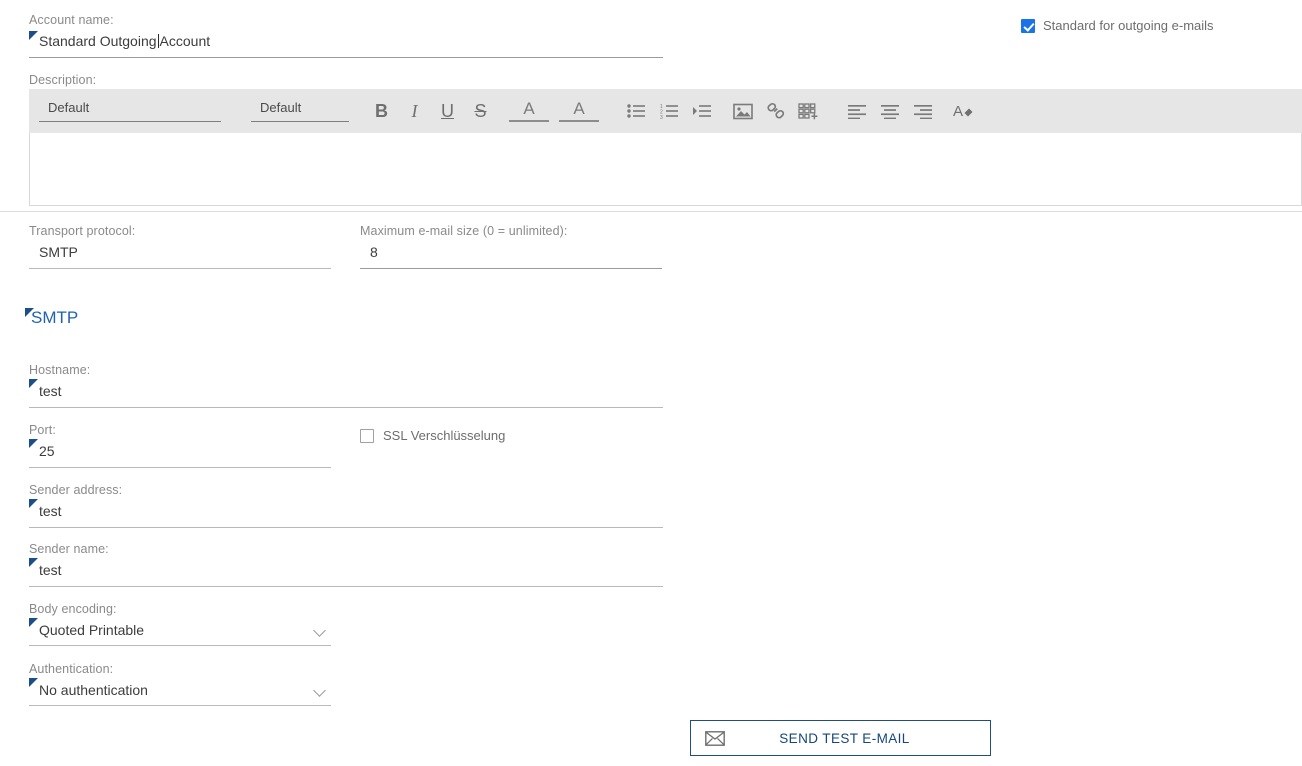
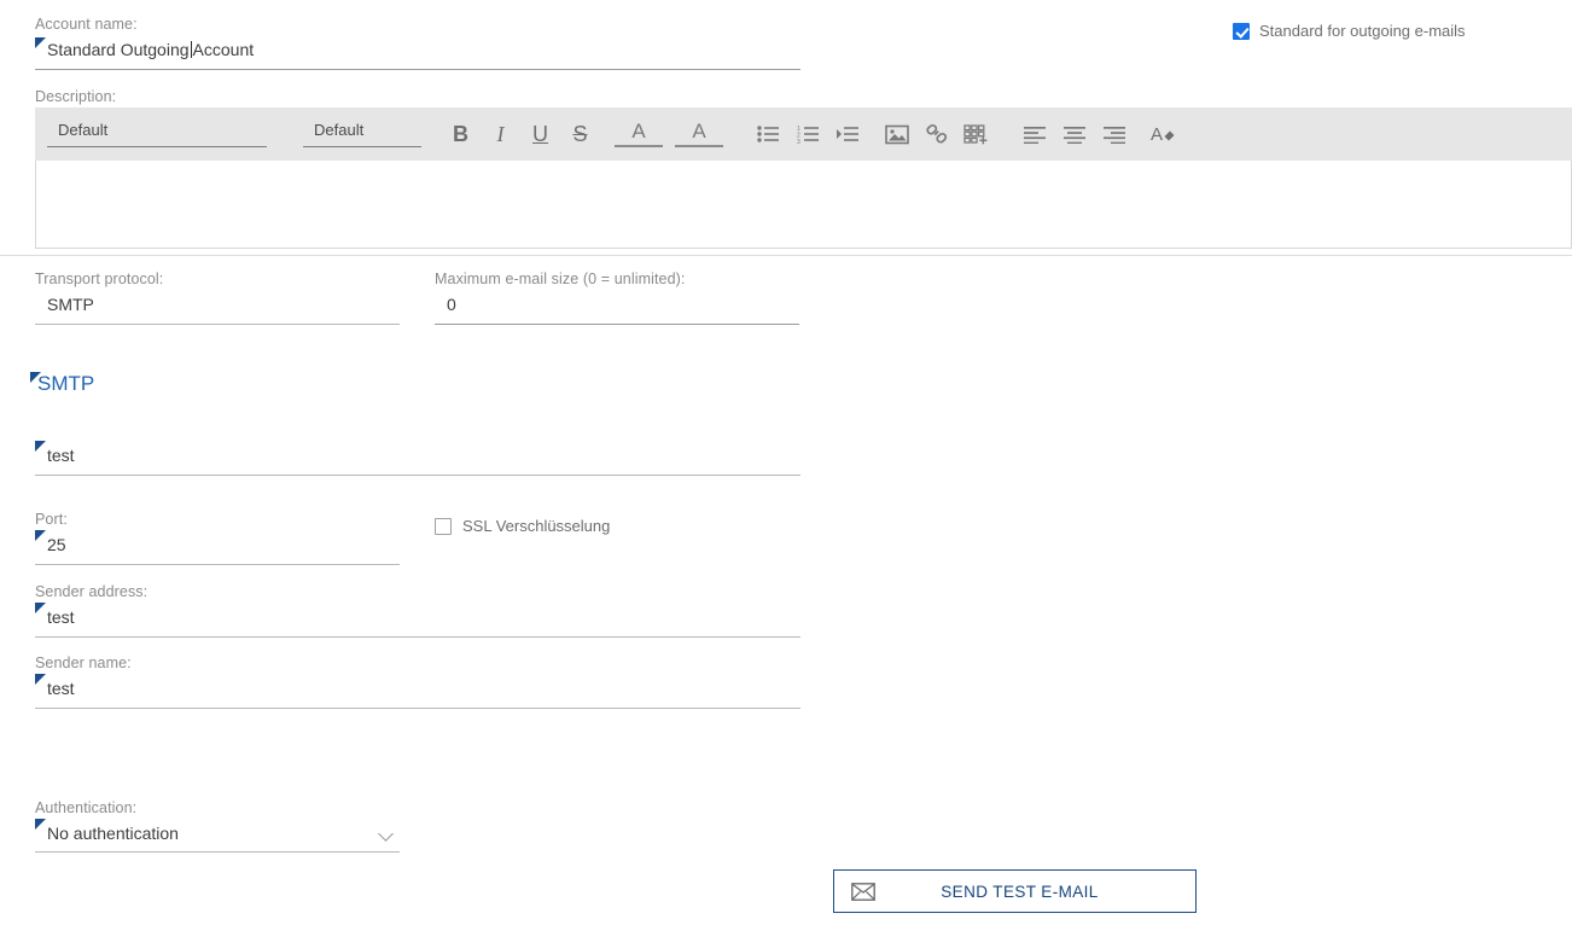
  Account name:
  Standard Outgoing Account
  Standard for outgoing e-mails
  Description:
  Default
  Default
  B
  I
  U
  S
  A
  A
  A
  Transport protocol:
  SMTP
  Maximum e-mail size (0 = unlimited):
- 8
+ 0
  SMTP
- Hostname:
  test
  Port:
  25
  SSL Verschlüsselung
  Sender address:
  test
  Sender name:
  test
- Body encoding:
- Quoted Printable
  Authentication:
  No authentication
  SEND TEST E-MAIL
